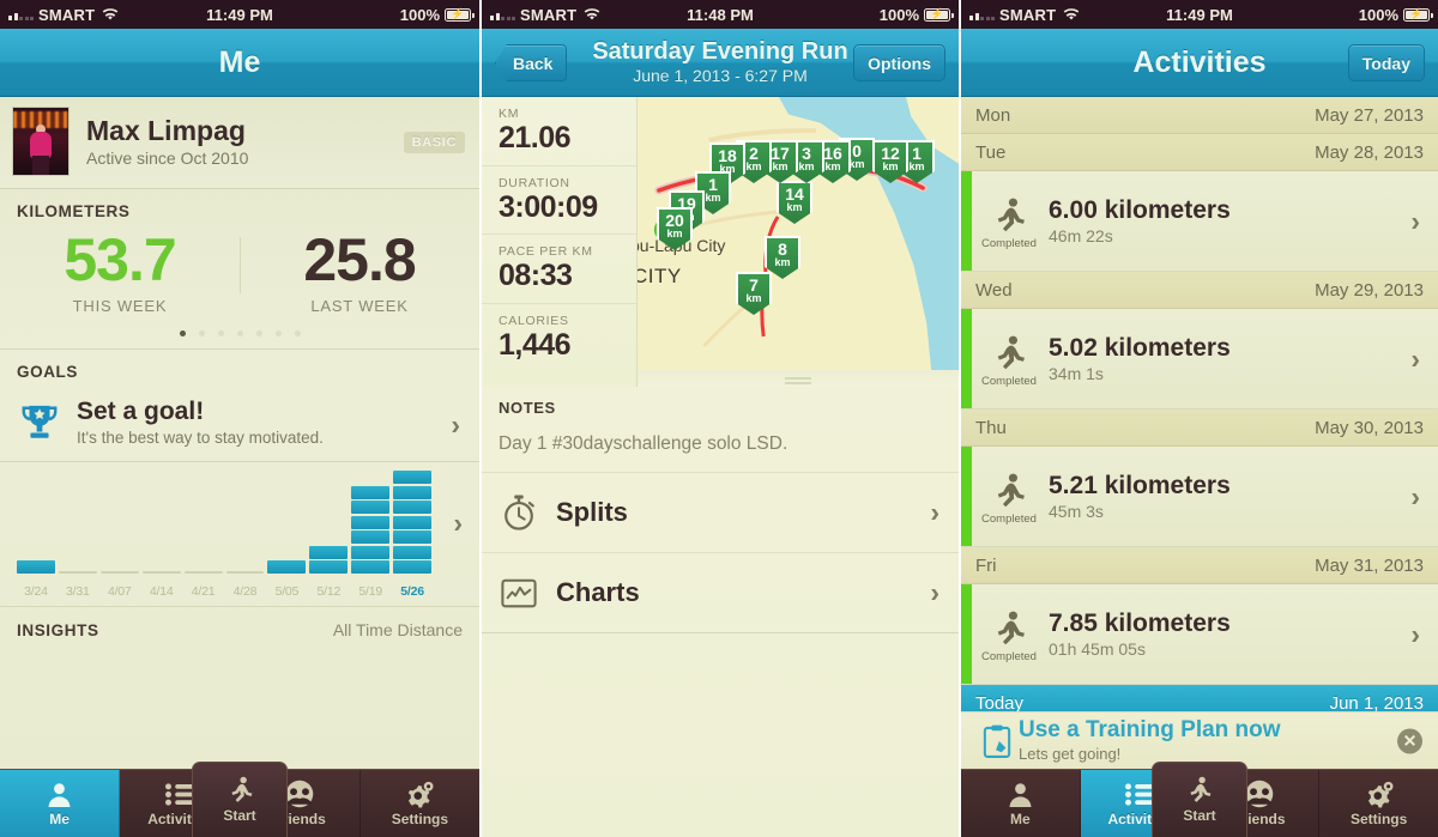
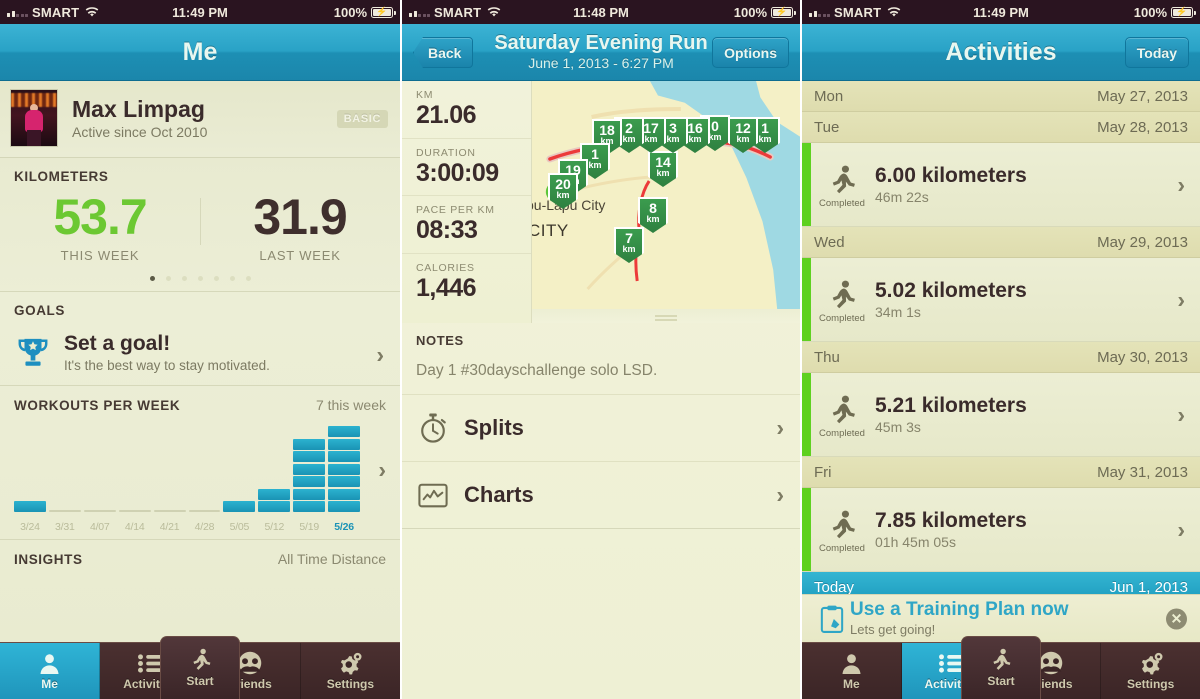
  SMART
  11:49 PM
  100%
  ⚡
  Me
  Max Limpag
  Active since Oct 2010
  BASIC
  KILOMETERS
  53.7
  THIS WEEK
- 25.8
+ 31.9
  LAST WEEK
  GOALS
  Set a goal!
  It's the best way to stay motivated.
  ›
+ WORKOUTS PER WEEK
+ 7 this week
  3/24
  3/31
  4/07
  4/14
  4/21
  4/28
  5/05
  5/12
  5/19
  5/26
  ›
  INSIGHTS
  All Time Distance
  Me
  Activit
  Start
  iends
  Settings
  SMART
  11:48 PM
  100%
  ⚡
  Back
  Saturday Evening Run
  June 1, 2013 - 6:27 PM
  Options
  KM
  21.06
  DURATION
  3:00:09
  PACE PER KM
  08:33
  CALORIES
  1,446
  u-Lu City
  CITY
  20
  km
  19
  1
  km
  18
  km
  2
  km
  17
  km
  3
  km
  16
  km
  0
  km
  12
  km
  1
  km
  14
  km
  8
  km
  7
  km
  NOTES
  Day 1 #30dayschallenge solo LSD.
  Splits
  ›
  Charts
  ›
  SMART
  11:49 PM
  100%
  ⚡
  Activities
  Today
  Mon
  May 27, 2013
  Tue
  May 28, 2013
  Completed
  6.00 kilometers
  46m 22s
  ›
  Wed
  May 29, 2013
  Completed
  5.02 kilometers
  34m 1s
  ›
  Thu
  May 30, 2013
  Completed
  5.21 kilometers
  45m 3s
  ›
  Fri
  May 31, 2013
  Completed
  7.85 kilometers
  01h 45m 05s
  ›
  Today
  Jun 1, 2013
  Use a Training Plan now
  Lets get going!
  ✕
  Me
  Activit
  Start
  iends
  Settings
